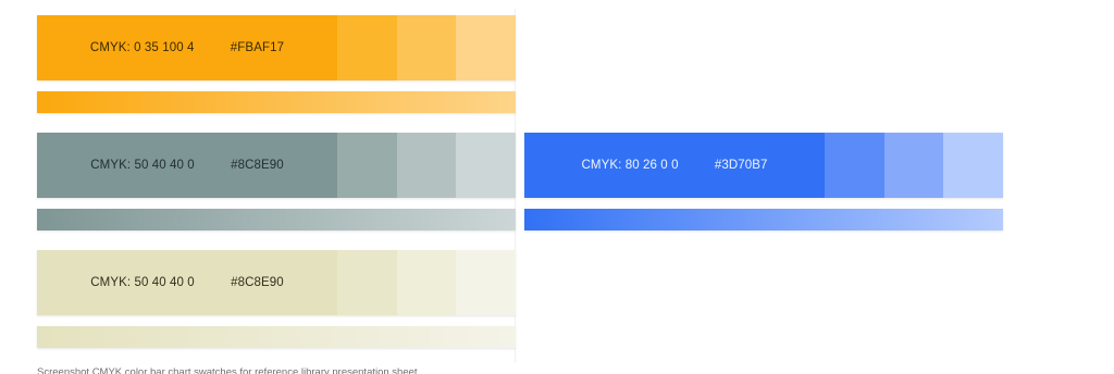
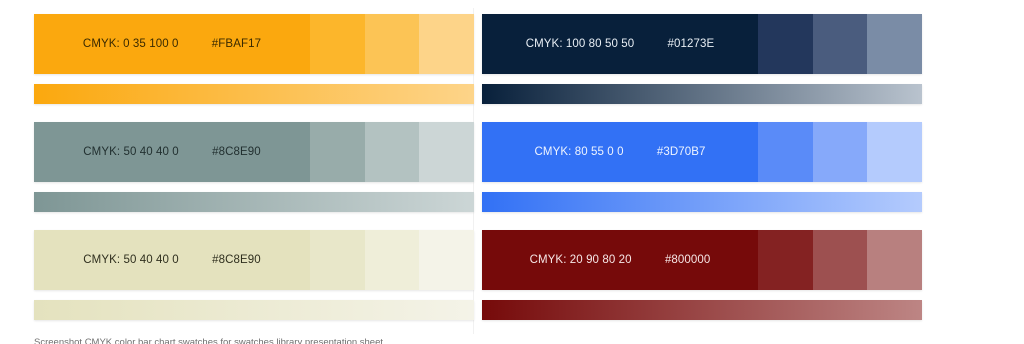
- CMYK: 0 35 100 4 #FBAF17
+ CMYK: 0 35 100 0 #FBAF17
+ CMYK: 100 80 50 50 #01273E
  CMYK: 50 40 40 0 #8C8E90
- CMYK: 80 26 0 0 #3D70B7
+ CMYK: 80 55 0 0 #3D70B7
  CMYK: 50 40 40 0 #8C8E90
+ CMYK: 20 90 80 20 #800000
- Screenshot CMYK color bar chart swatches for reference library presentation sheet
+ Screenshot CMYK color bar chart swatches for swatches library presentation sheet
